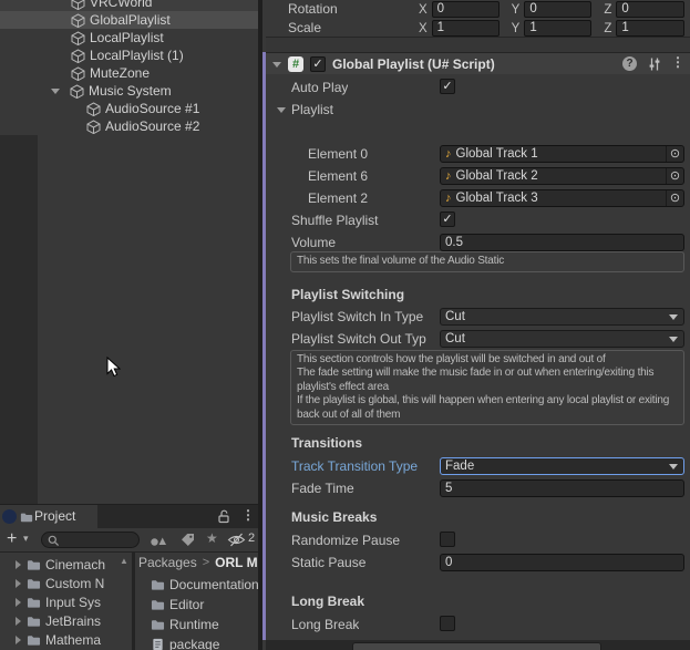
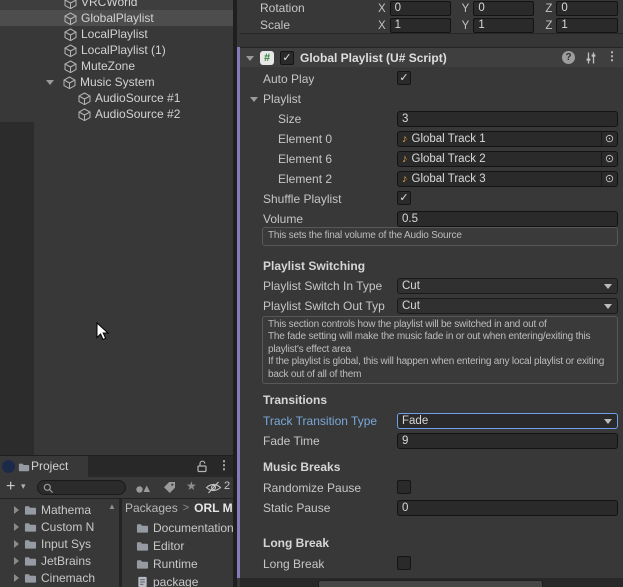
  VRCWorld
  GlobalPlaylist
  LocalPlaylist
  LocalPlaylist (1)
  MuteZone
  Music System
  AudioSource #1
  AudioSource #2
  Project
  ⋮
  +
  ▾
  ★
  2
- Cinemach
+ Mathema
  Custom N
  Input Sys
  JetBrains
- Mathema
+ Cinemach
  ▲
  Packages
  >
  ORL M
  Documentation
  Editor
  Runtime
  package
  Rotation
  X
  0
  Y
  0
  Z
  0
  Scale
  X
  1
  Y
  1
  Z
  1
  #
  ✓
  Global Playlist (U# Script)
  ?
  ⋮
  Auto Play
  ✓
  Playlist
+ Size
+ 3
  Element 0
  ♪ Global Track 1
  ⊙
  Element 6
  ♪ Global Track 2
  ⊙
  Element 2
  ♪ Global Track 3
  ⊙
  Shuffle Playlist
  ✓
  Volume
  0.5
- This sets the final volume of the Audio Static
+ This sets the final volume of the Audio Source
  Playlist Switching
  Playlist Switch In Type
  Cut
  Playlist Switch Out Typ
  Cut
  This section controls how the playlist will be switched in and out of
  The fade setting will make the music fade in or out when entering/exiting this playlist's effect area
  If the playlist is global, this will happen when entering any local playlist or exiting back out of all of them
  Transitions
  Track Transition Type
  Fade
  Fade Time
- 5
+ 9
  Music Breaks
  Randomize Pause
  Static Pause
  0
  Long Break
  Long Break
